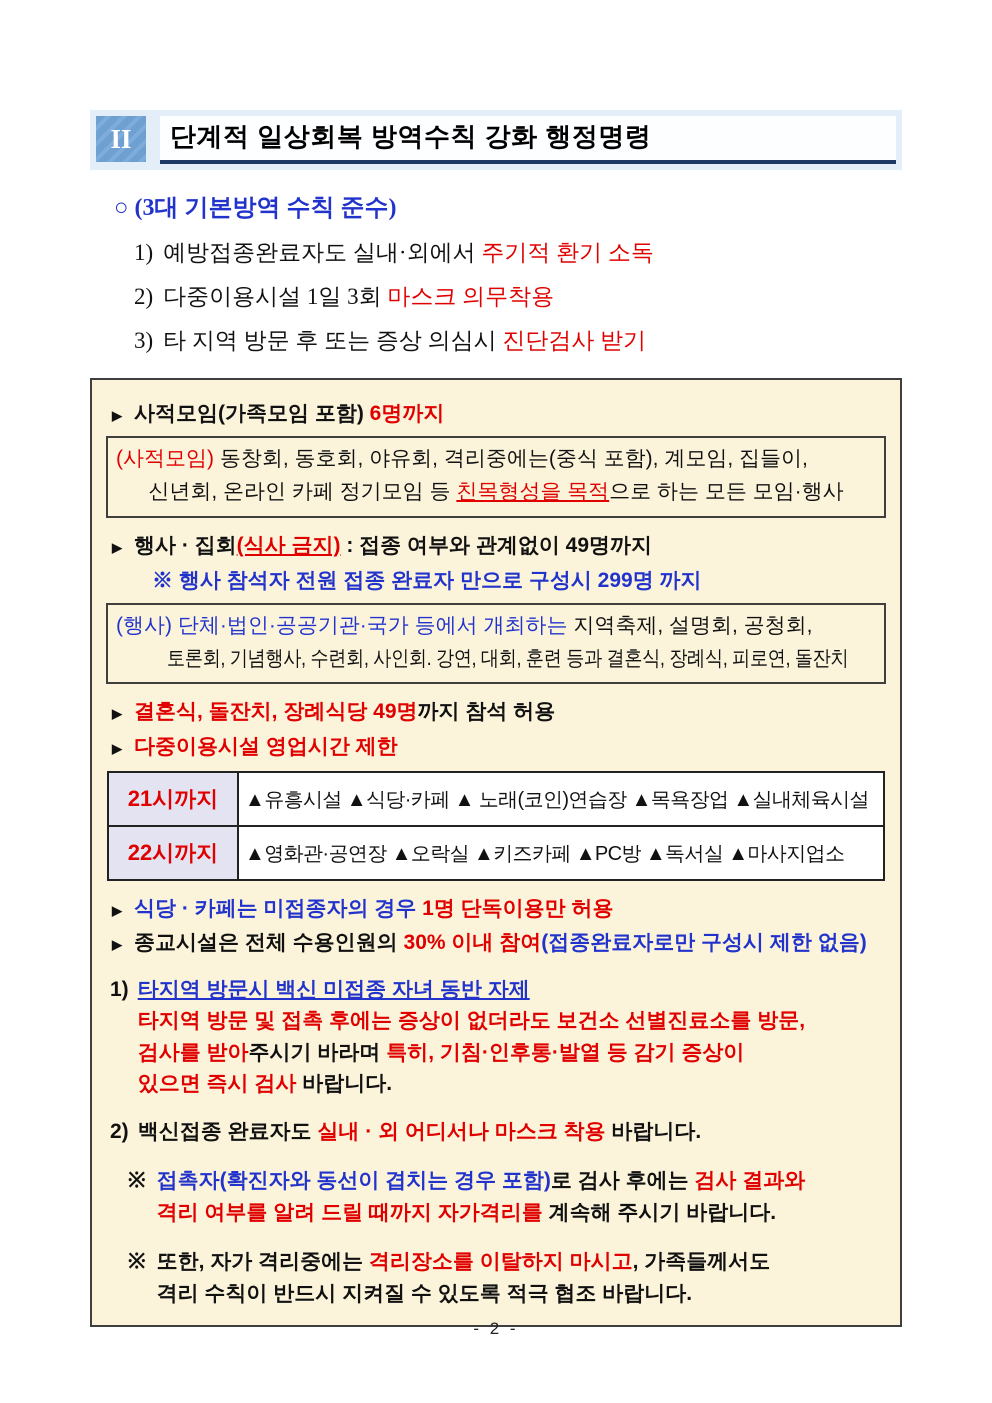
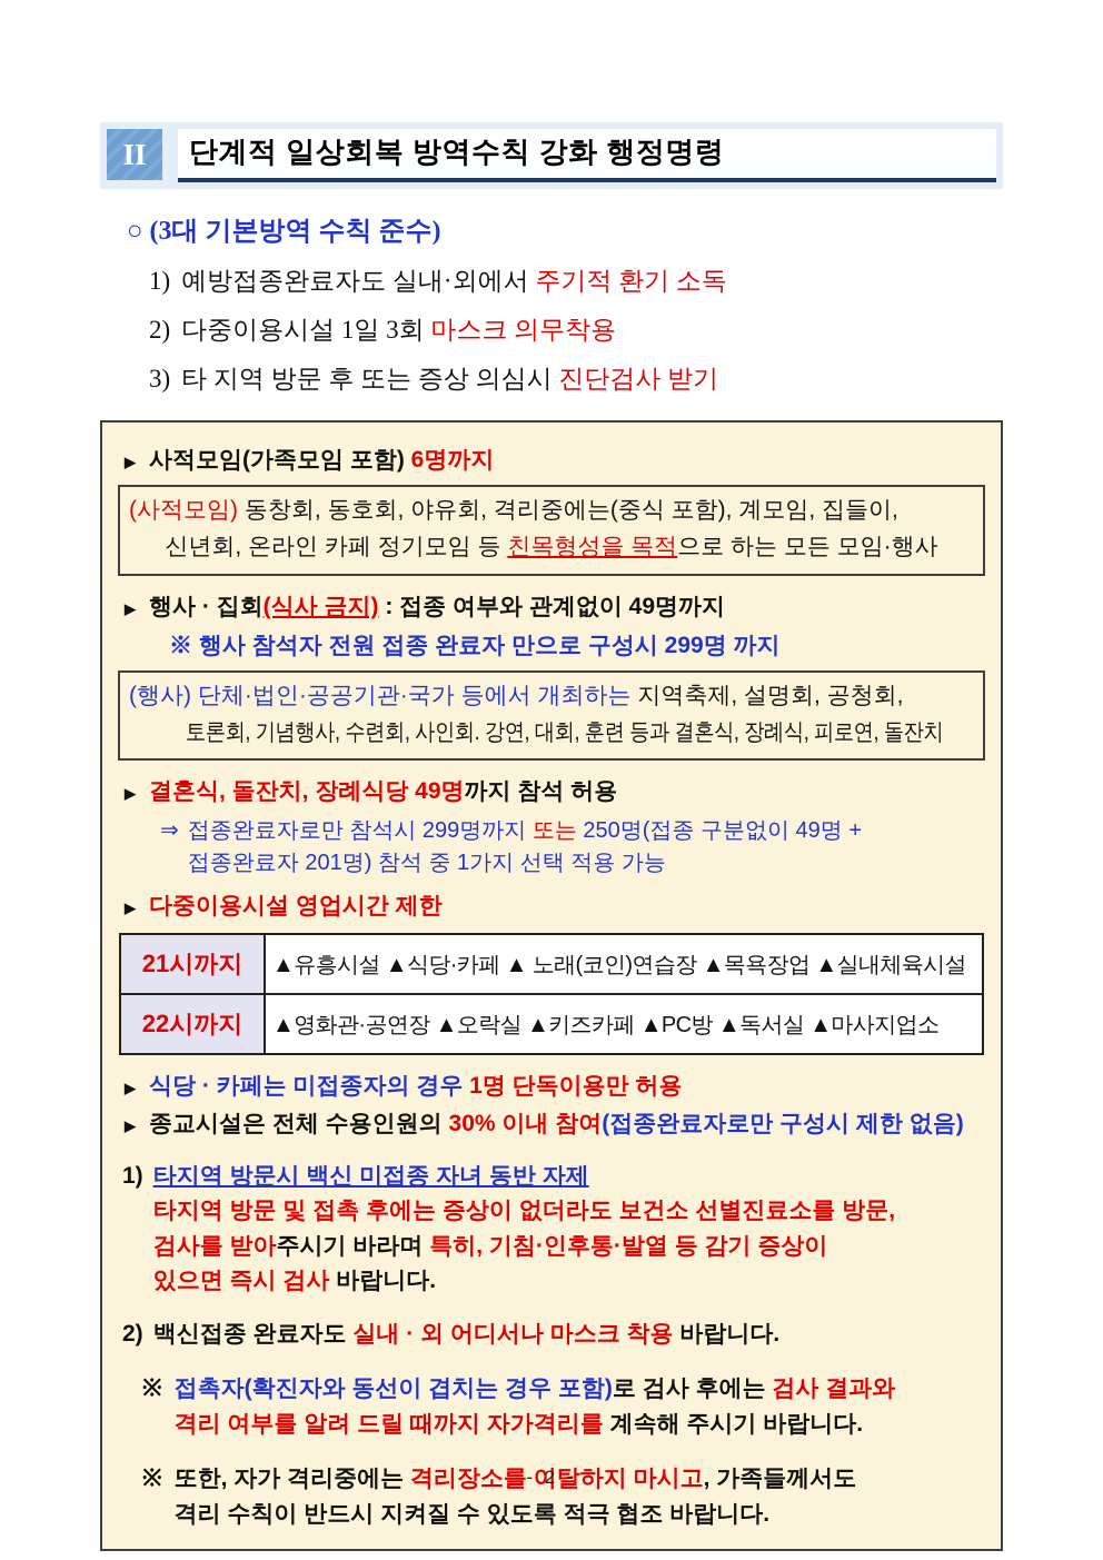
  II
  단계적 일상회복 방역수칙 강화 행정명령
  ○ (3대 기본방역 수칙 준수)
  1)
  예방접종완료자도 실내·외에서 주기적 환기 소독
  2)
  다중이용시설 1일 3회 마스크 의무착용
  3)
  타 지역 방문 후 또는 증상 의심시 진단검사 받기
  ▶
  사적모임(가족모임 포함) 6명까지
  (사적모임) 동창회, 동호회, 야유회, 격리중에는(중식 포함), 계모임, 집들이,
  신년회, 온라인 카페 정기모임 등 친목형성을 목적으로 하는 모든 모임·행사
  ▶
  행사 · 집회(식사 금지) : 접종 여부와 관계없이 49명까지
  ※ 행사 참석자 전원 접종 완료자 만으로 구성시 299명 까지
  (행사) 단체·법인·공공기관·국가 등에서 개최하는 지역축제, 설명회, 공청회,
  토론회, 기념행사, 수련회, 사인회. 강연, 대회, 훈련 등과 결혼식, 장례식, 피로연, 돌잔치
  ▶
  결혼식, 돌잔치, 장례식당 49명까지 참석 허용
+ ⇒
+ 접종완료자로만 참석시 299명까지 또는 250명(접종 구분없이 49명 +
+ 접종완료자 201명) 참석 중 1가지 선택 적용 가능
  ▶
  다중이용시설 영업시간 제한
  21시까지	▲유흥시설 ▲식당·카페 ▲ 노래(코인)연습장 ▲목욕장업 ▲실내체육시설
  22시까지	▲영화관·공연장 ▲오락실 ▲키즈카페 ▲PC방 ▲독서실 ▲마사지업소
  ▶
  식당 · 카페는 미접종자의 경우 1명 단독이용만 허용
  ▶
  종교시설은 전체 수용인원의 30% 이내 참여(접종완료자로만 구성시 제한 없음)
  1)
  타지역 방문시 백신 미접종 자녀 동반 자제
  타지역 방문 및 접촉 후에는 증상이 없더라도 보건소 선별진료소를 방문,
  검사를 받아주시기 바라며 특히, 기침·인후통·발열 등 감기 증상이
  있으면 즉시 검사 바랍니다.
  2)
  백신접종 완료자도 실내 · 외 어디서나 마스크 착용 바랍니다.
  ※
  접촉자(확진자와 동선이 겹치는 경우 포함)로 검사 후에는 검사 결과와
  격리 여부를 알려 드릴 때까지 자가격리를 계속해 주시기 바랍니다.
  ※
  또한, 자가 격리중에는 격리장소를 이탈하지 마시고, 가족들께서도
  격리 수칙이 반드시 지켜질 수 있도록 적극 협조 바랍니다.
  - 2 -
